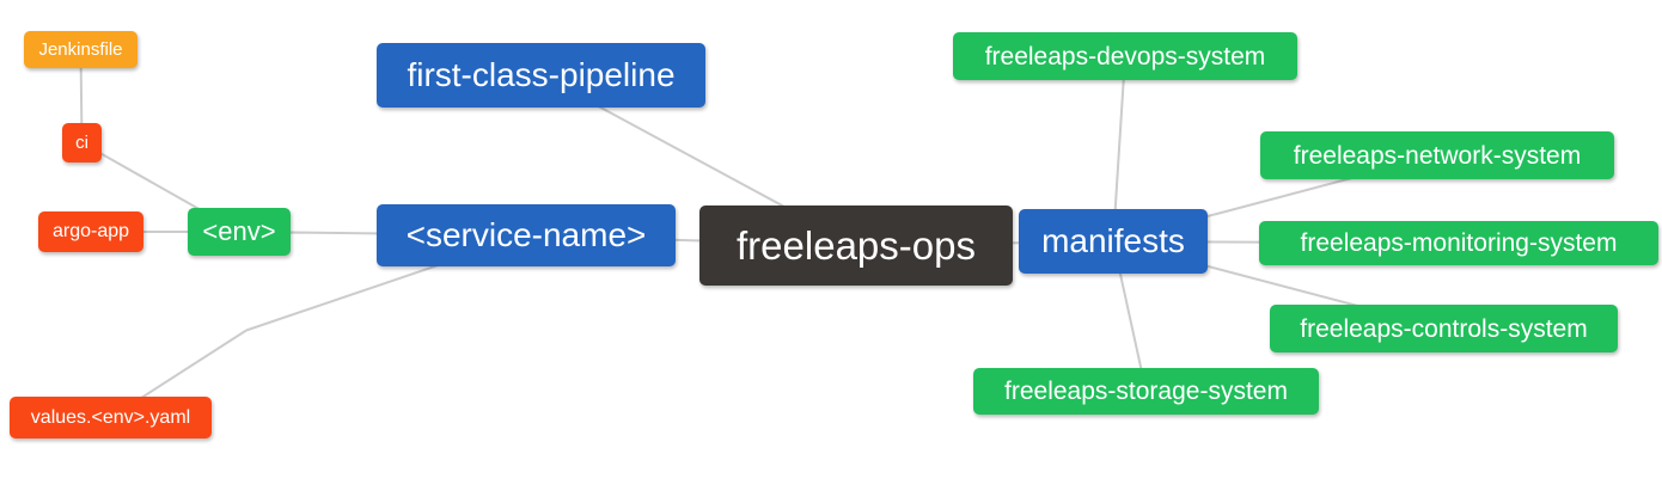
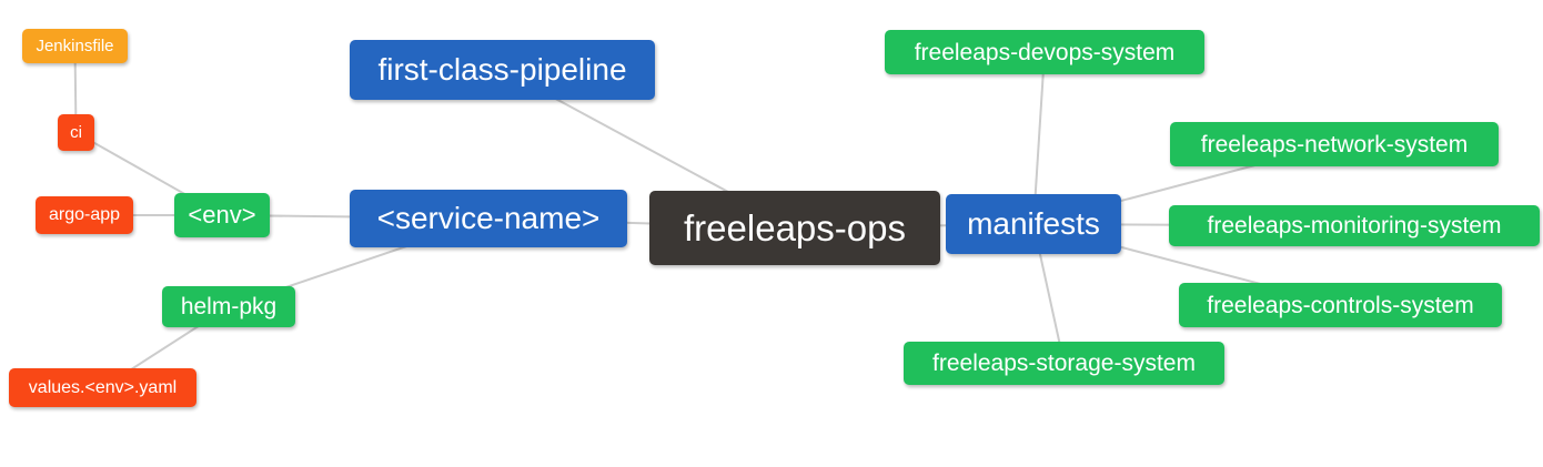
  Jenkinsfile
  ci
  argo-app
  <env>
+ helm-pkg
  values.<env>.yaml
  first-class-pipeline
  <service-name>
  freeleaps-ops
  manifests
  freeleaps-devops-system
  freeleaps-network-system
  freeleaps-monitoring-system
  freeleaps-controls-system
  freeleaps-storage-system
